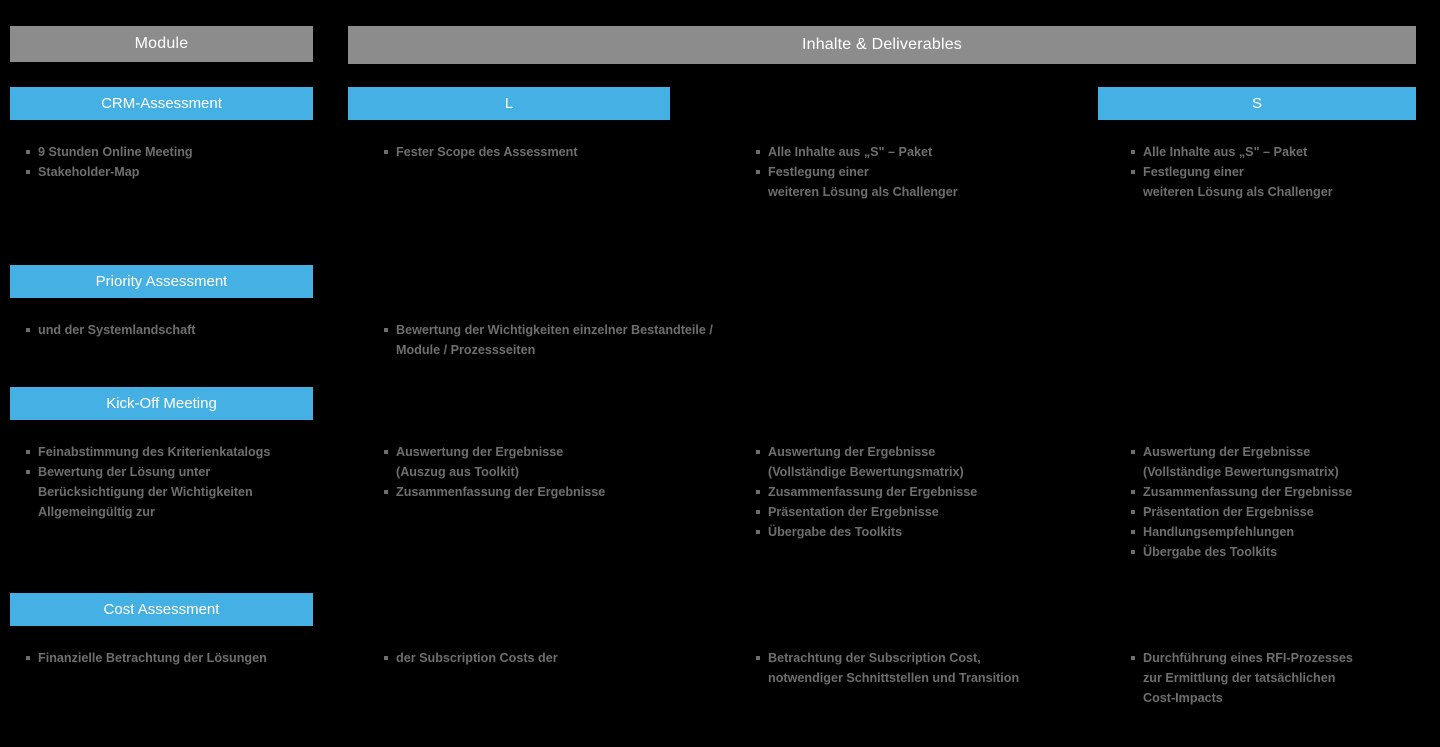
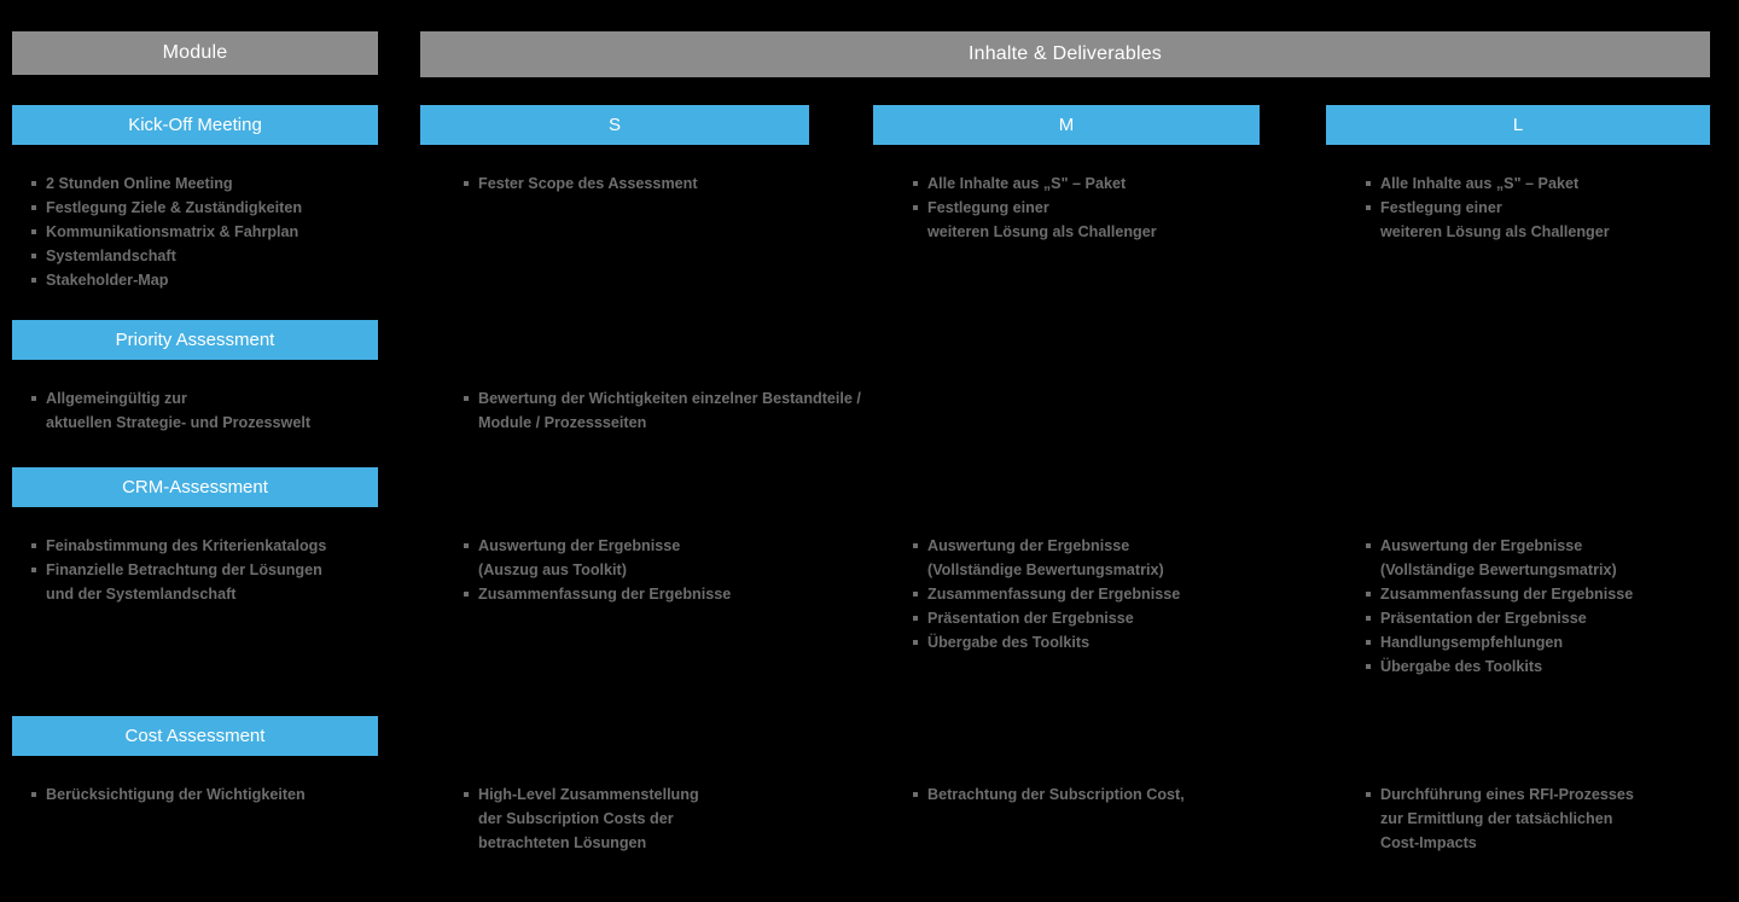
  Module
  Inhalte & Deliverables
- L
+ S
+ M
- S
+ L
- CRM-Assessment
+ Kick-Off Meeting
  Priority Assessment
- Kick-Off Meeting
+ CRM-Assessment
  Cost Assessment
- 9 Stunden Online Meeting
+ 2 Stunden Online Meeting
+ Festlegung Ziele & Zuständigkeiten
+ Kommunikationsmatrix & Fahrplan
+ Systemlandschaft
  Stakeholder-Map
  Fester Scope des Assessment
  Alle Inhalte aus „S" – Paket
  Festlegung einer
  weiteren Lösung als Challenger
  Alle Inhalte aus „S" – Paket
  Festlegung einer
  weiteren Lösung als Challenger
- und der Systemlandschaft
+ Allgemeingültig zur
+ aktuellen Strategie- und Prozesswelt
  Bewertung der Wichtigkeiten einzelner Bestandteile / Module / Prozessseiten
  Feinabstimmung des Kriterienkatalogs
- Bewertung der Lösung unter
- Berücksichtigung der Wichtigkeiten
+ Finanzielle Betrachtung der Lösungen
- Allgemeingültig zur
+ und der Systemlandschaft
  Auswertung der Ergebnisse
  (Auszug aus Toolkit)
  Zusammenfassung der Ergebnisse
  Auswertung der Ergebnisse
  (Vollständige Bewertungsmatrix)
  Zusammenfassung der Ergebnisse
  Präsentation der Ergebnisse
  Übergabe des Toolkits
  Auswertung der Ergebnisse
  (Vollständige Bewertungsmatrix)
  Zusammenfassung der Ergebnisse
  Präsentation der Ergebnisse
  Handlungsempfehlungen
  Übergabe des Toolkits
- Finanzielle Betrachtung der Lösungen
+ Berücksichtigung der Wichtigkeiten
+ High-Level Zusammenstellung
  der Subscription Costs der
+ betrachteten Lösungen
  Betrachtung der Subscription Cost,
- notwendiger Schnittstellen und Transition
  Durchführung eines RFI-Prozesses
  zur Ermittlung der tatsächlichen
  Cost-Impacts
